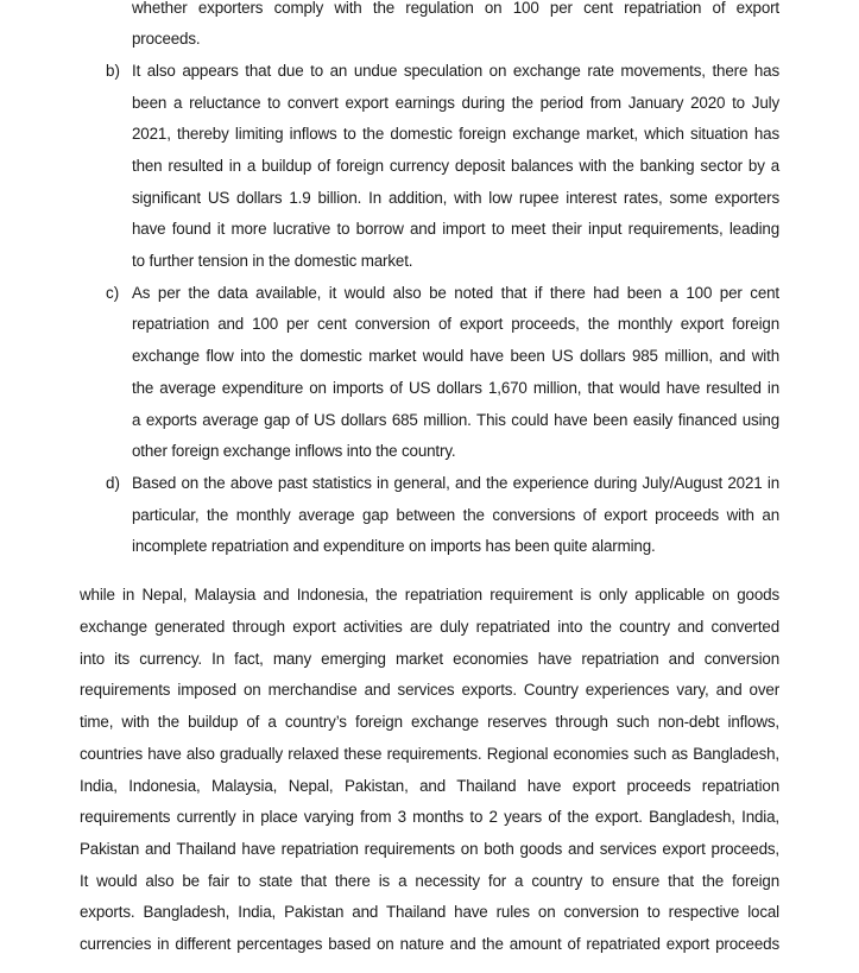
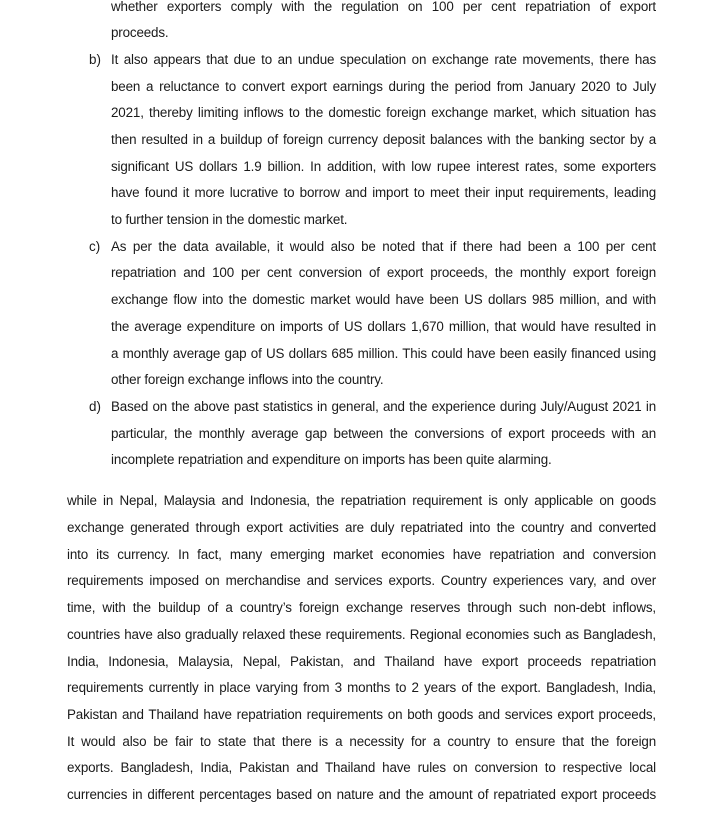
  whether exporters comply with the regulation on 100 per cent repatriation of export
  proceeds.
  b)
  It also appears that due to an undue speculation on exchange rate movements, there has
  been a reluctance to convert export earnings during the period from January 2020 to July
  2021, thereby limiting inflows to the domestic foreign exchange market, which situation has
  then resulted in a buildup of foreign currency deposit balances with the banking sector by a
  significant US dollars 1.9 billion. In addition, with low rupee interest rates, some exporters
  have found it more lucrative to borrow and import to meet their input requirements, leading
  to further tension in the domestic market.
  c)
  As per the data available, it would also be noted that if there had been a 100 per cent
  repatriation and 100 per cent conversion of export proceeds, the monthly export foreign
  exchange flow into the domestic market would have been US dollars 985 million, and with
  the average expenditure on imports of US dollars 1,670 million, that would have resulted in
- a exports average gap of US dollars 685 million. This could have been easily financed using
+ a monthly average gap of US dollars 685 million. This could have been easily financed using
  other foreign exchange inflows into the country.
  d)
  Based on the above past statistics in general, and the experience during July/August 2021 in
  particular, the monthly average gap between the conversions of export proceeds with an
  incomplete repatriation and expenditure on imports has been quite alarming.
  while in Nepal, Malaysia and Indonesia, the repatriation requirement is only applicable on goods
  exchange generated through export activities are duly repatriated into the country and converted
  into its currency. In fact, many emerging market economies have repatriation and conversion
  requirements imposed on merchandise and services exports. Country experiences vary, and over
  time, with the buildup of a country’s foreign exchange reserves through such non-debt inflows,
  countries have also gradually relaxed these requirements. Regional economies such as Bangladesh,
  India, Indonesia, Malaysia, Nepal, Pakistan, and Thailand have export proceeds repatriation
  requirements currently in place varying from 3 months to 2 years of the export. Bangladesh, India,
  Pakistan and Thailand have repatriation requirements on both goods and services export proceeds,
  It would also be fair to state that there is a necessity for a country to ensure that the foreign
  exports. Bangladesh, India, Pakistan and Thailand have rules on conversion to respective local
  currencies in different percentages based on nature and the amount of repatriated export proceeds
